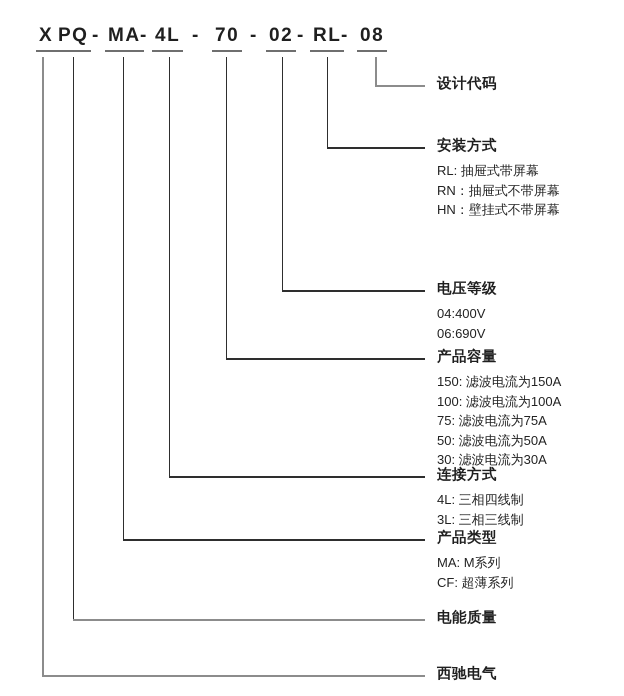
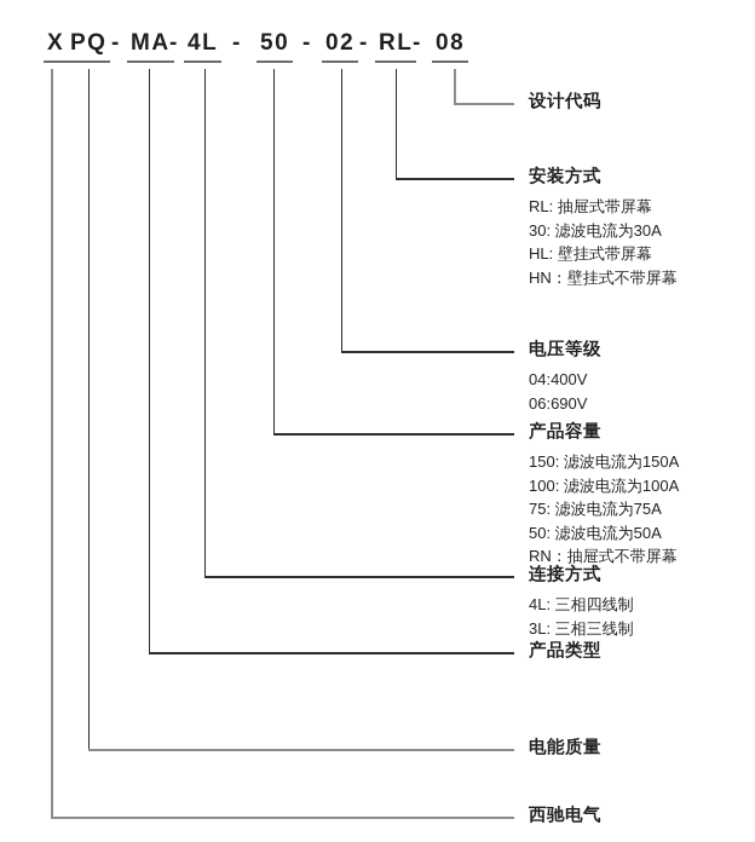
  X
  PQ
  -
  MA
  -
  4L
  -
- 70
+ 50
  -
  02
  -
  RL
  -
  08
  设计代码
  安装方式
  RL: 抽屉式带屏幕
- RN：抽屉式不带屏幕
+ 30: 滤波电流为30A
+ HL: 壁挂式带屏幕
  HN：壁挂式不带屏幕
  电压等级
  04:400V
  06:690V
  产品容量
  150: 滤波电流为150A
  100: 滤波电流为100A
  75: 滤波电流为75A
  50: 滤波电流为50A
- 30: 滤波电流为30A
+ RN：抽屉式不带屏幕
  连接方式
  4L: 三相四线制
  3L: 三相三线制
  产品类型
- MA: M系列
- CF: 超薄系列
  电能质量
  西驰电气
